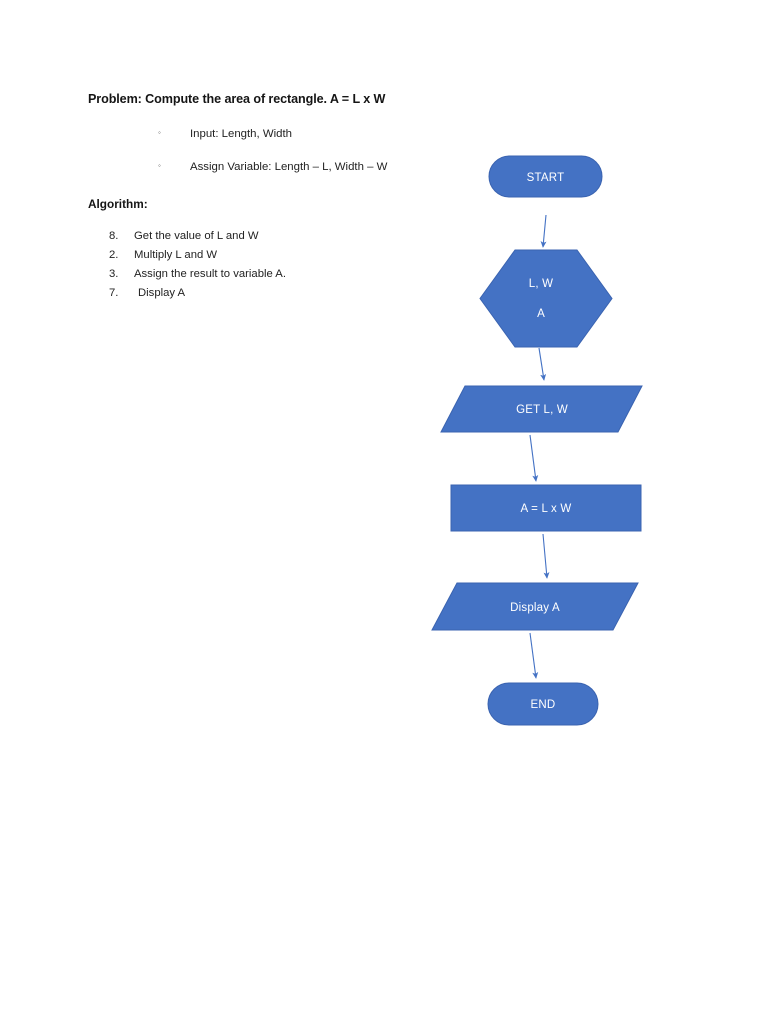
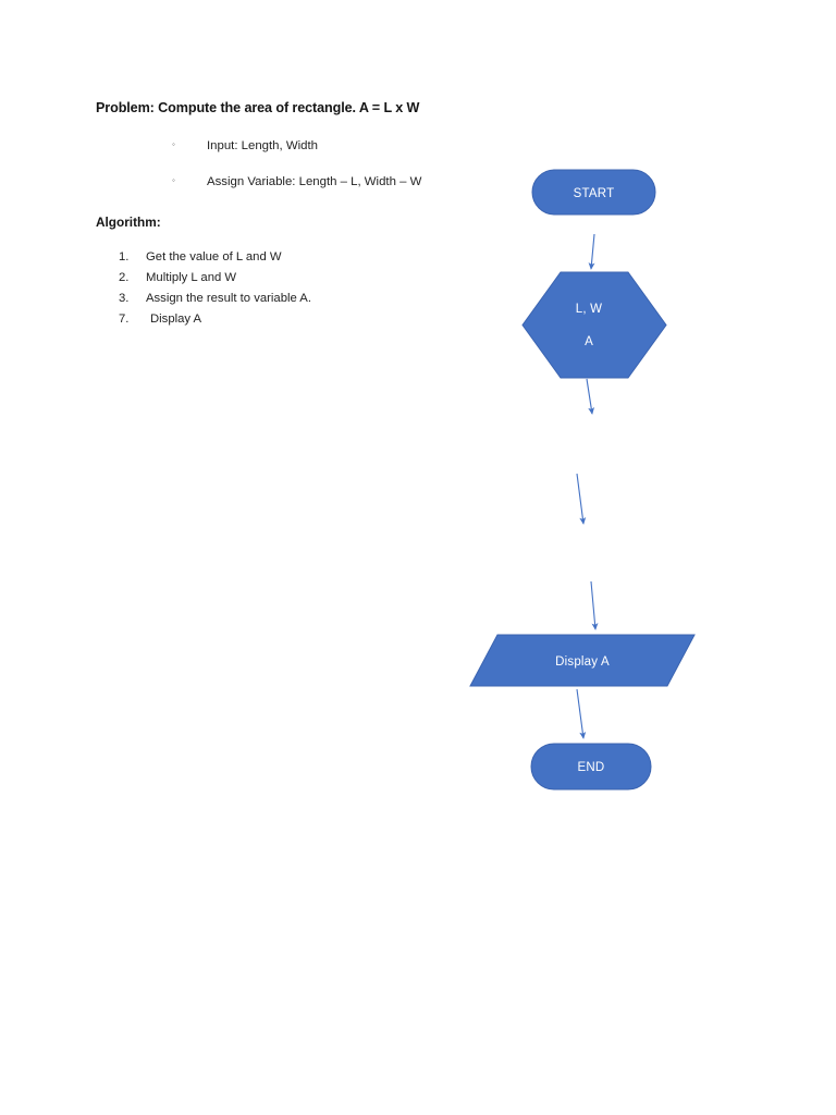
  Problem: Compute the area of rectangle. A = L x W
  ◦
  Input: Length, Width
  ◦
  Assign Variable: Length – L, Width – W
  Algorithm:
- 8.
+ 1.
  Get the value of L and W
  2.
  Multiply L and W
  3.
  Assign the result to variable A.
  7.
  Display A
  START
  L, W
  A
- GET L, W
- A = L x W
  Display A
  END
